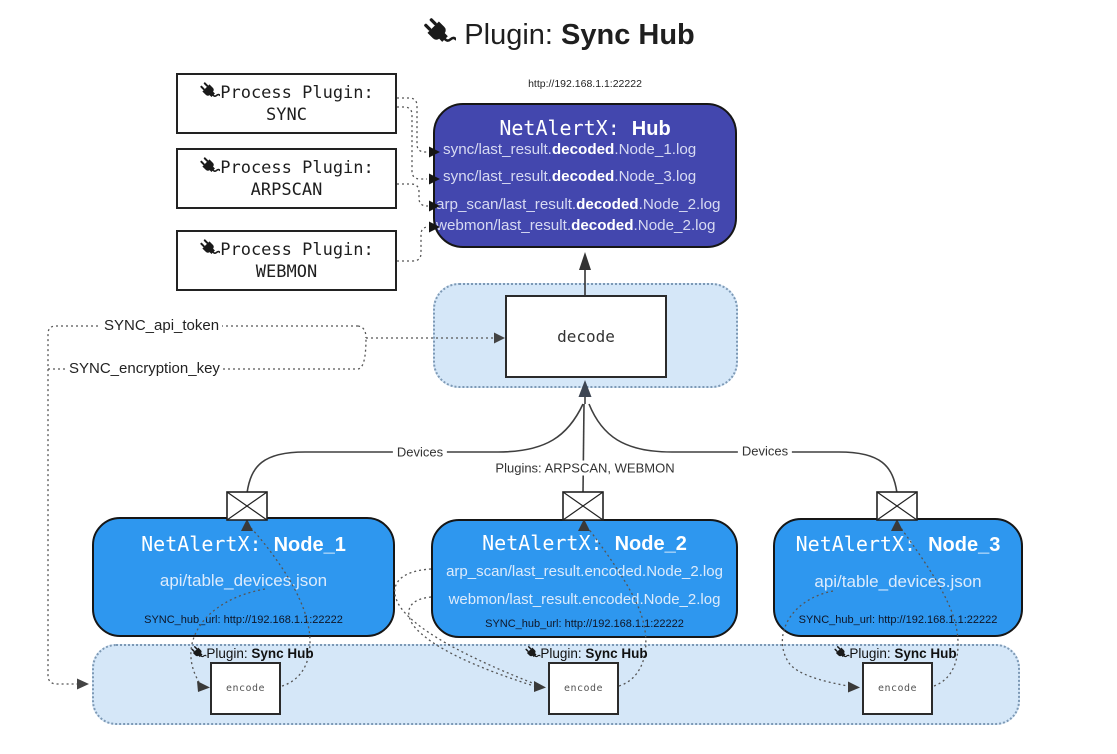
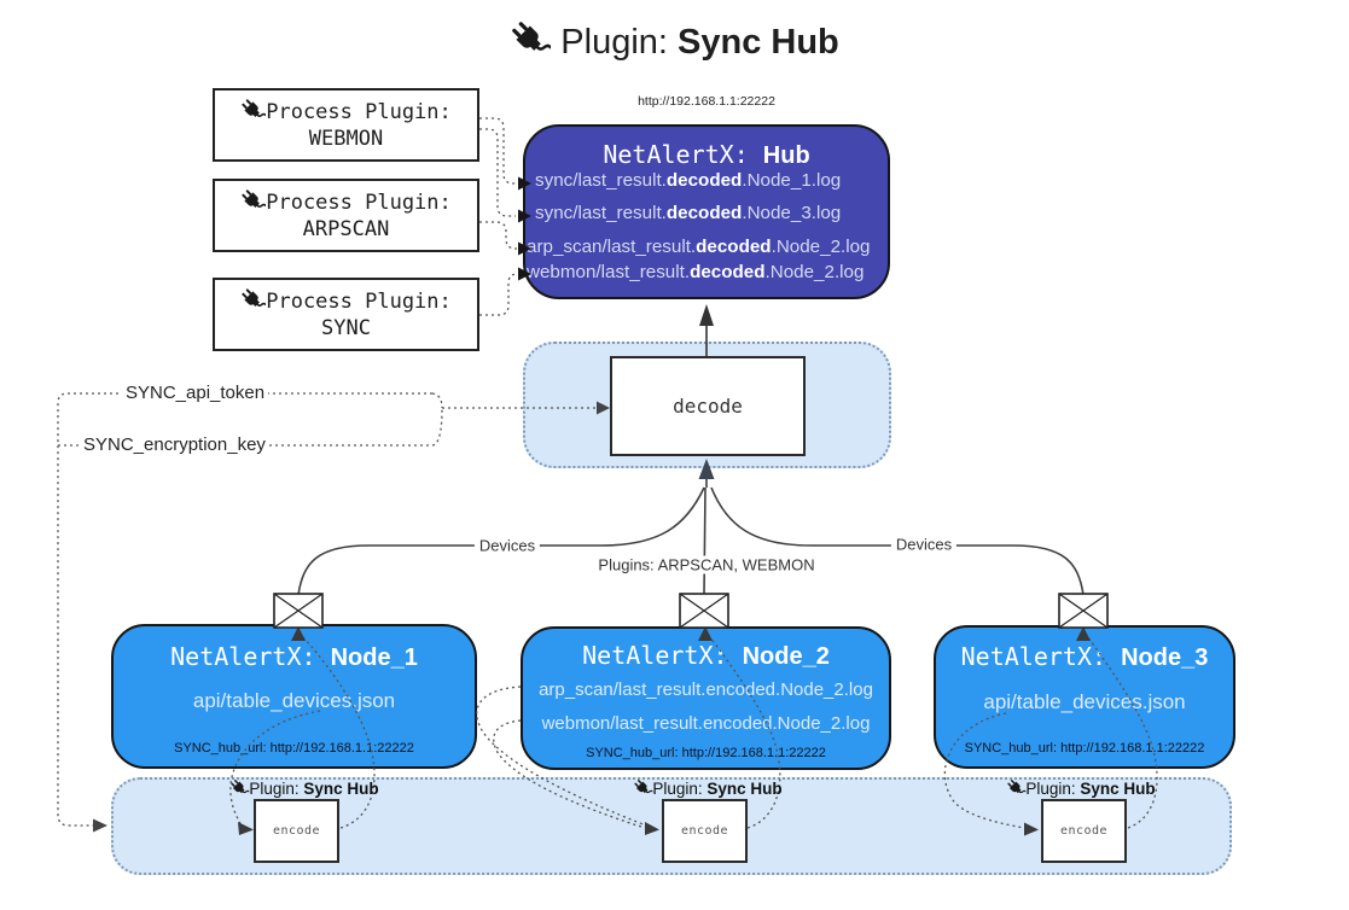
  Plugin: Sync Hub
  Process Plugin:
- SYNC
+ WEBMON
  Process Plugin:
  ARPSCAN
  Process Plugin:
- WEBMON
+ SYNC
  http://192.168.1.1:22222
  NetAlertX: Hub
  sync/last_result.decoded.Node_1.log
  sync/last_result.decoded.Node_3.log
  arp_scan/last_result.decoded.Node_2.log
  webmon/last_result.decoded.Node_2.log
  decode
  SYNC_api_token
  SYNC_encryption_key
  Devices
  Plugins: ARPSCAN, WEBMON
  Devices
  NetAlertX: Node_1
  api/table_devices.json
  SYNC_hub_url: http://192.168.1.1:22222
  NetAlertX: Node_2
  arp_scan/last_result.encoded.Node_2.log
  webmon/last_result.encoded.Node_2.log
  SYNC_hub_url: http://192.168.1.1:22222
  NetAlertX: Node_3
  api/table_devices.json
  SYNC_hub_url: http://192.168.1.1:22222
  Plugin: Sync Hub
  encode
  Plugin: Sync Hub
  encode
  Plugin: Sync Hub
  encode
